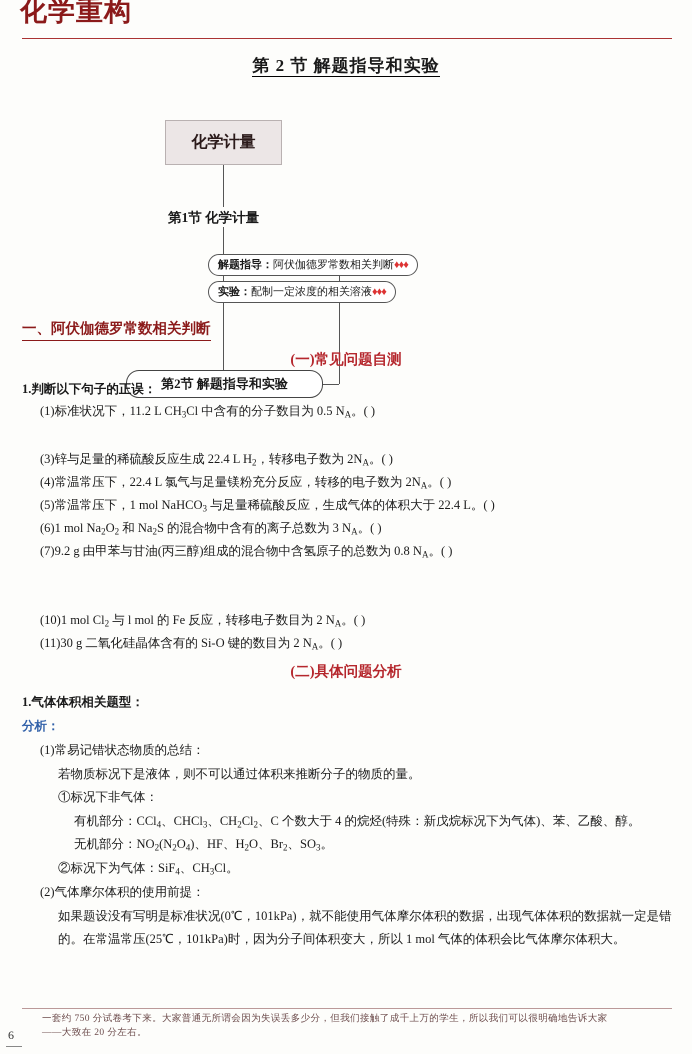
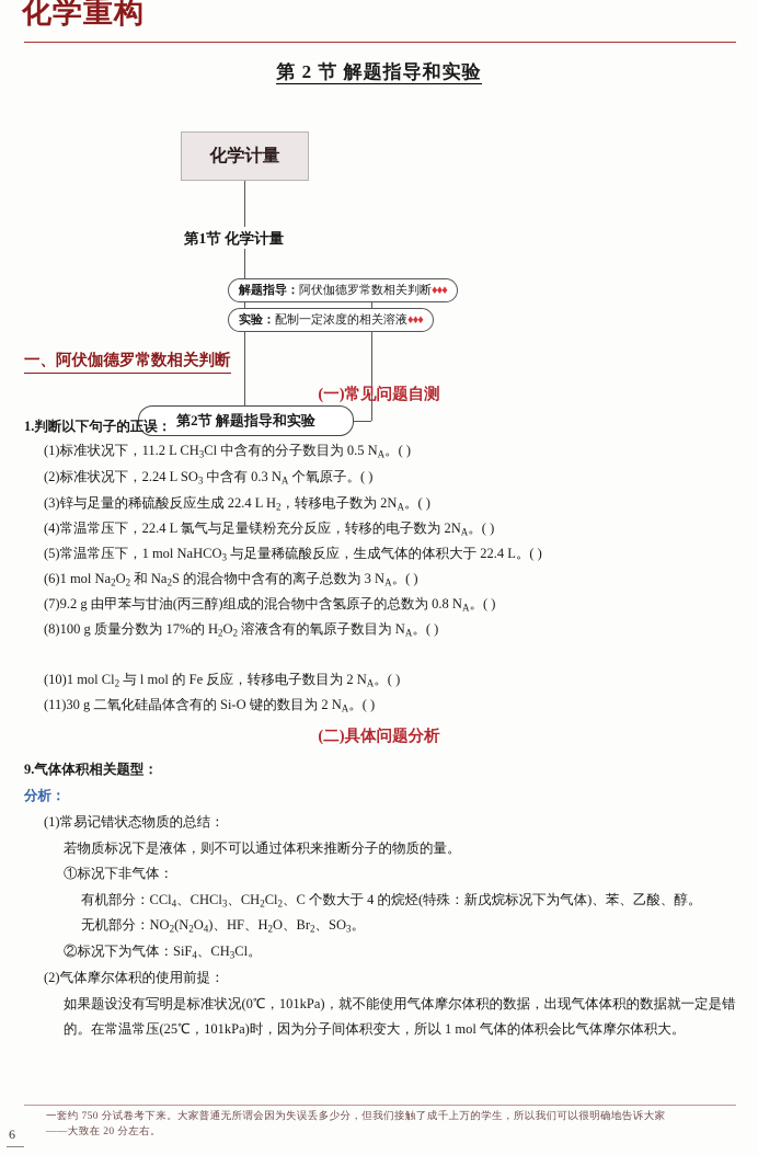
  化学重构
  第 2 节 解题指导和实验
  化学计量
  第1节 化学计量
  第2节 解题指导和实验
  解题指导：
  阿伏伽德罗常数相关判断
  ♦♦♦
  实验：
  配制一定浓度的相关溶液
  ♦♦♦
  一、阿伏伽德罗常数相关判断
  (一)常见问题自测
  1.判断以下句子的正误：
  (1)标准状况下，11.2 L CH3Cl 中含有的分子数目为 0.5 NA。( )
+ (2)标准状况下，2.24 L SO3 中含有 0.3 NA 个氧原子。( )
  (3)锌与足量的稀硫酸反应生成 22.4 L H2，转移电子数为 2NA。( )
  (4)常温常压下，22.4 L 氯气与足量镁粉充分反应，转移的电子数为 2NA。( )
  (5)常温常压下，1 mol NaHCO3 与足量稀硫酸反应，生成气体的体积大于 22.4 L。( )
  (6)1 mol Na2O2 和 Na2S 的混合物中含有的离子总数为 3 NA。( )
  (7)9.2 g 由甲苯与甘油(丙三醇)组成的混合物中含氢原子的总数为 0.8 NA。( )
+ (8)100 g 质量分数为 17%的 H2O2 溶液含有的氧原子数目为 NA。( )
  (10)1 mol Cl2 与 l mol 的 Fe 反应，转移电子数目为 2 NA。( )
  (11)30 g 二氧化硅晶体含有的 Si-O 键的数目为 2 NA。( )
  (二)具体问题分析
- 1.气体体积相关题型：
+ 9.气体体积相关题型：
  分析：
  (1)常易记错状态物质的总结：
  若物质标况下是液体，则不可以通过体积来推断分子的物质的量。
  ①标况下非气体：
  有机部分：CCl4、CHCl3、CH2Cl2、C 个数大于 4 的烷烃(特殊：新戊烷标况下为气体)、苯、乙酸、醇。
  无机部分：NO2(N2O4)、HF、H2O、Br2、SO3。
  ②标况下为气体：SiF4、CH3Cl。
  (2)气体摩尔体积的使用前提：
  如果题设没有写明是标准状况(0℃，101kPa)，就不能使用气体摩尔体积的数据，出现气体体积的数据就一定是错
  的。在常温常压(25℃，101kPa)时，因为分子间体积变大，所以 1 mol 气体的体积会比气体摩尔体积大。
  一套约 750 分试卷考下来。大家普通无所谓会因为失误丢多少分，但我们接触了成千上万的学生，所以我们可以很明确地告诉大家
  ——大致在 20 分左右。
  6
